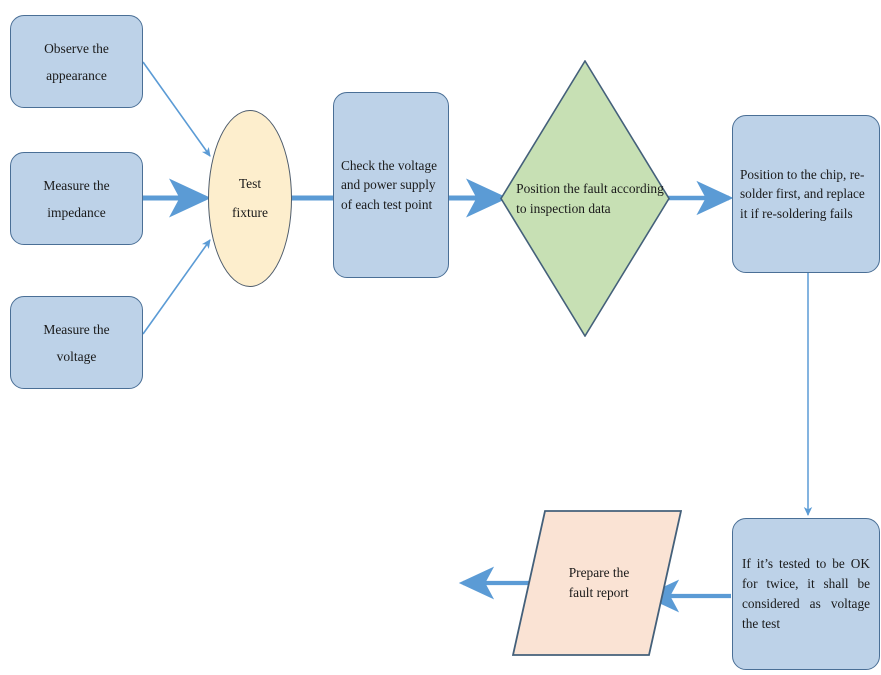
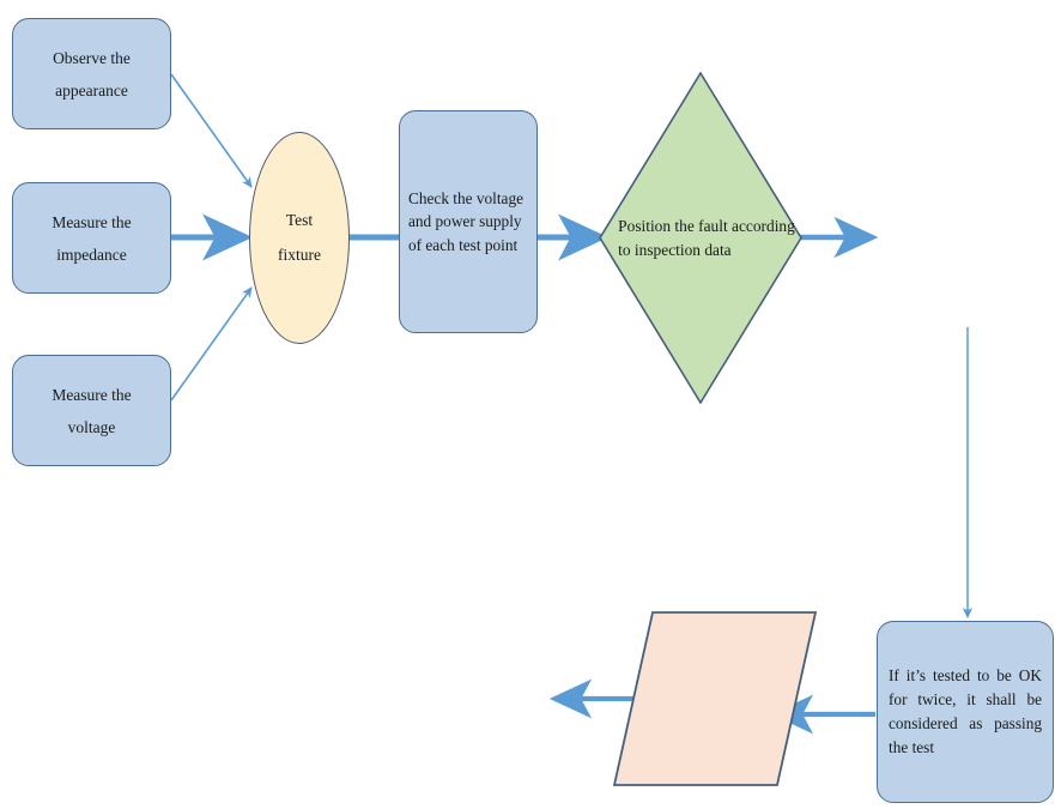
  Observe the
  appearance
  Measure the
  impedance
  Measure the
  voltage
  Test
  fixture
  Check the voltage
  and power supply
  of each test point
  Position the fault according
  to inspection data
- Position to the chip, re-solder first, and replace it if re-soldering fails
- If it’s tested to be OK for twice, it shall be considered as voltage the test
+ If it’s tested to be OK for twice, it shall be considered as passing the test
- Prepare the
- fault report
